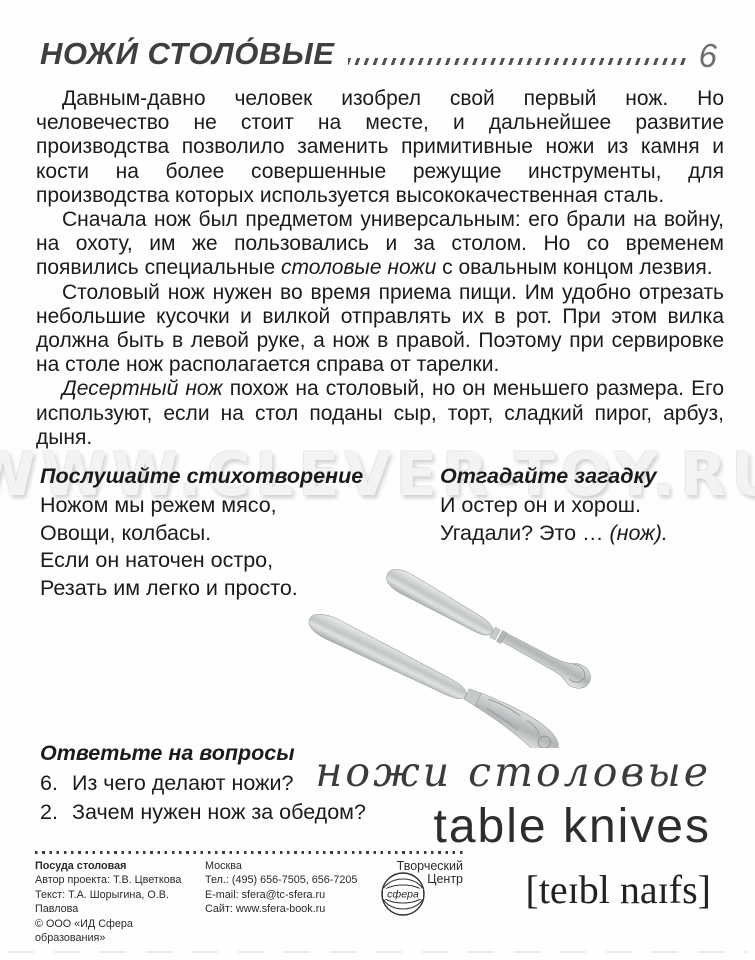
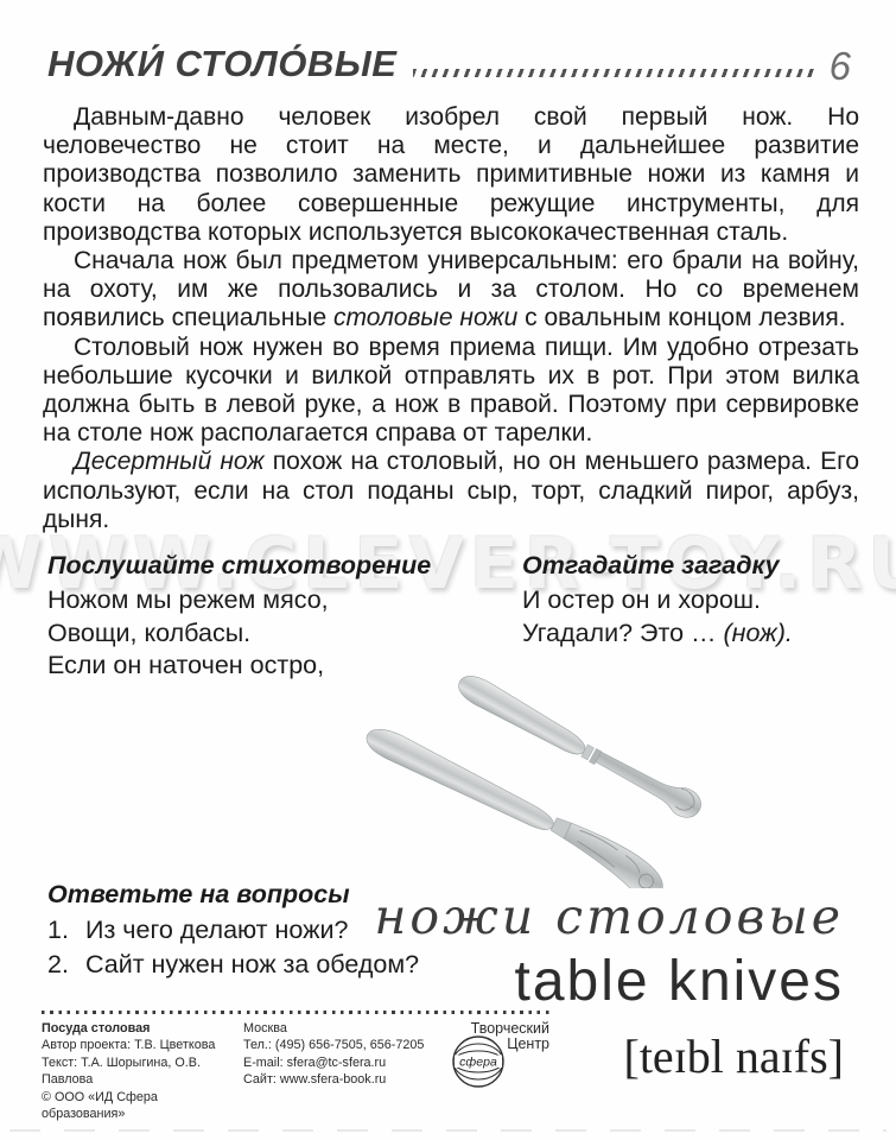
  WWW.CLEVER-TOY.R
  НОЖИ́ СТОЛО́ВЫЕ
  6
  Давным-давно человек изобрел свой первый нож. Но человечество не стоит на месте, и дальнейшее развитие производства позволило заменить примитивные ножи из камня и кости на более совершенные режущие инструменты, для производства которых используется высококачественная сталь.
  Сначала нож был предметом универсальным: его брали на войну, на охоту, им же пользовались и за столом. Но со временем появились специальные столовые ножи с овальным концом лезвия.
  Столовый нож нужен во время приема пищи. Им удобно отрезать небольшие кусочки и вилкой отправлять их в рот. При этом вилка должна быть в левой руке, а нож в правой. Поэтому при сервировке на столе нож располагается справа от тарелки.
  Десертный нож похож на столовый, но он меньшего размера. Его используют, если на стол поданы сыр, торт, сладкий пирог, арбуз, дыня.
  Послушайте стихотворение
  Ножом мы режем мясо,
  Овощи, колбасы.
  Если он наточен остро,
- Резать им легко и просто.
  Отгадайте загадку
  И остер он и хорош.
  Угадали? Это … (нож).
  Ответьте на вопросы
- 6.
+ 1.
  Из чего делают ножи?
  2.
- Зачем нужен нож за обедом?
+ Сайт нужен нож за обедом?
  ножи столовые
  table knives
  [teɪbl naɪfs]
  Посуда столовая
  Автор проекта: Т.В. Цветкова
  Текст: Т.А. Шорыгина, О.В. Павлова
  © ООО «ИД Сфера образования»
  Москва
  Тел.: (495) 656-7505, 656-7205
  E-mail: sfera@tc-sfera.ru
  Сайт: www.sfera-book.ru
  Творческий
  Центр
  сфера
